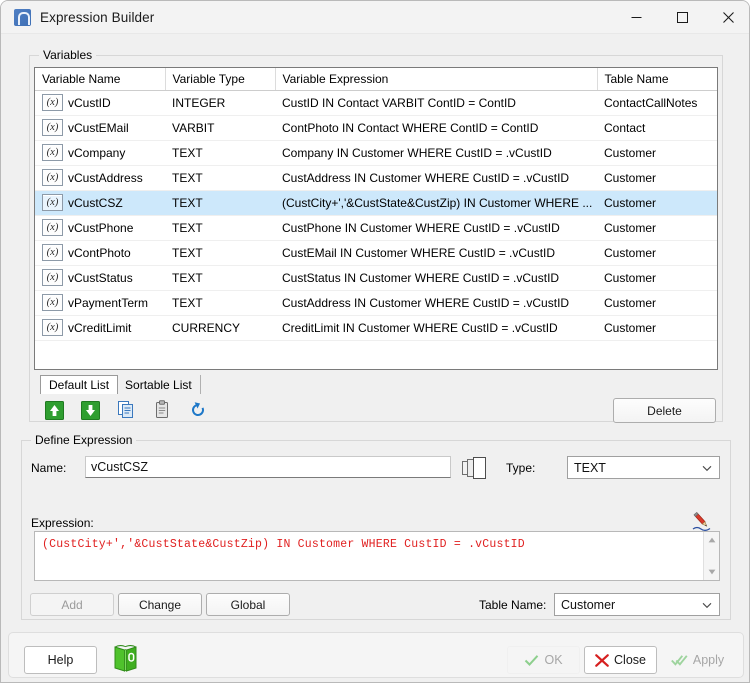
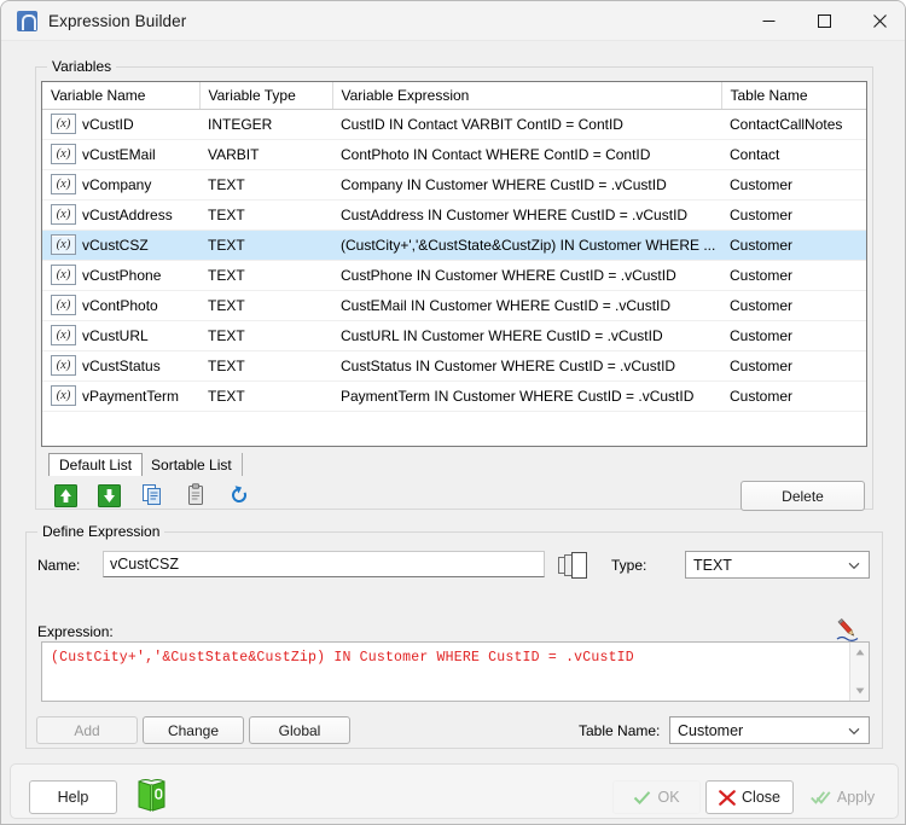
  Expression Builder
  Variables
  Variable Name	Variable Type	Variable Expression	Table Name
  (x) vCustID	INTEGER	CustID IN Contact VARBIT ContID = ContID	ContactCallNotes
  (x) vCustEMail	VARBIT	ContPhoto IN Contact WHERE ContID = ContID	Contact
  (x) vCompany	TEXT	Company IN Customer WHERE CustID = .vCustID	Customer
  (x) vCustAddress	TEXT	CustAddress IN Customer WHERE CustID = .vCustID	Customer
  (x) vCustCSZ	TEXT	(CustCity+','&CustState&CustZip) IN Customer WHERE ...	Customer
  (x) vCustPhone	TEXT	CustPhone IN Customer WHERE CustID = .vCustID	Customer
  (x) vContPhoto	TEXT	CustEMail IN Customer WHERE CustID = .vCustID	Customer
+ (x) vCustURL	TEXT	CustURL IN Customer WHERE CustID = .vCustID	Customer
  (x) vCustStatus	TEXT	CustStatus IN Customer WHERE CustID = .vCustID	Customer
- (x) vPaymentTerm	TEXT	CustAddress IN Customer WHERE CustID = .vCustID	Customer
+ (x) vPaymentTerm	TEXT	PaymentTerm IN Customer WHERE CustID = .vCustID	Customer
- (x) vCreditLimit	CURRENCY	CreditLimit IN Customer WHERE CustID = .vCustID	Customer
  Default List
  Sortable List
  Delete
  Define Expression
  Name:
  vCustCSZ
  Type:
  TEXT
  Expression:
  (CustCity+','&CustState&CustZip) IN Customer WHERE CustID = .vCustID
  Add
  Change
  Global
  Table Name:
  Customer
  Help
  OK
  Close
  Apply
